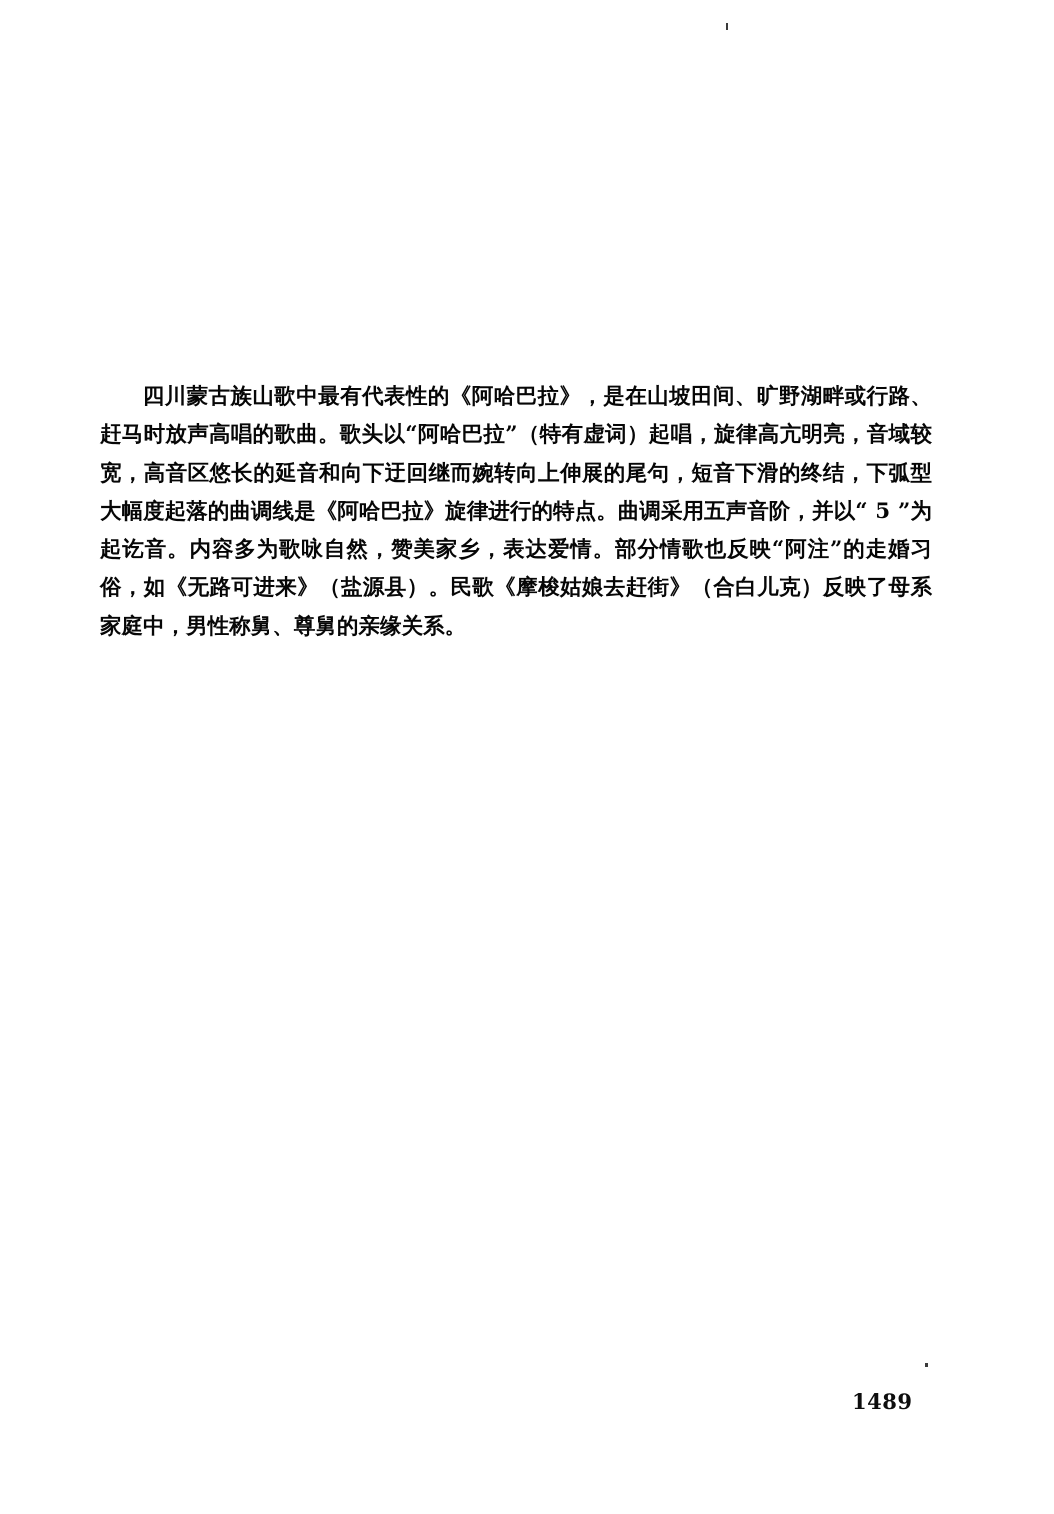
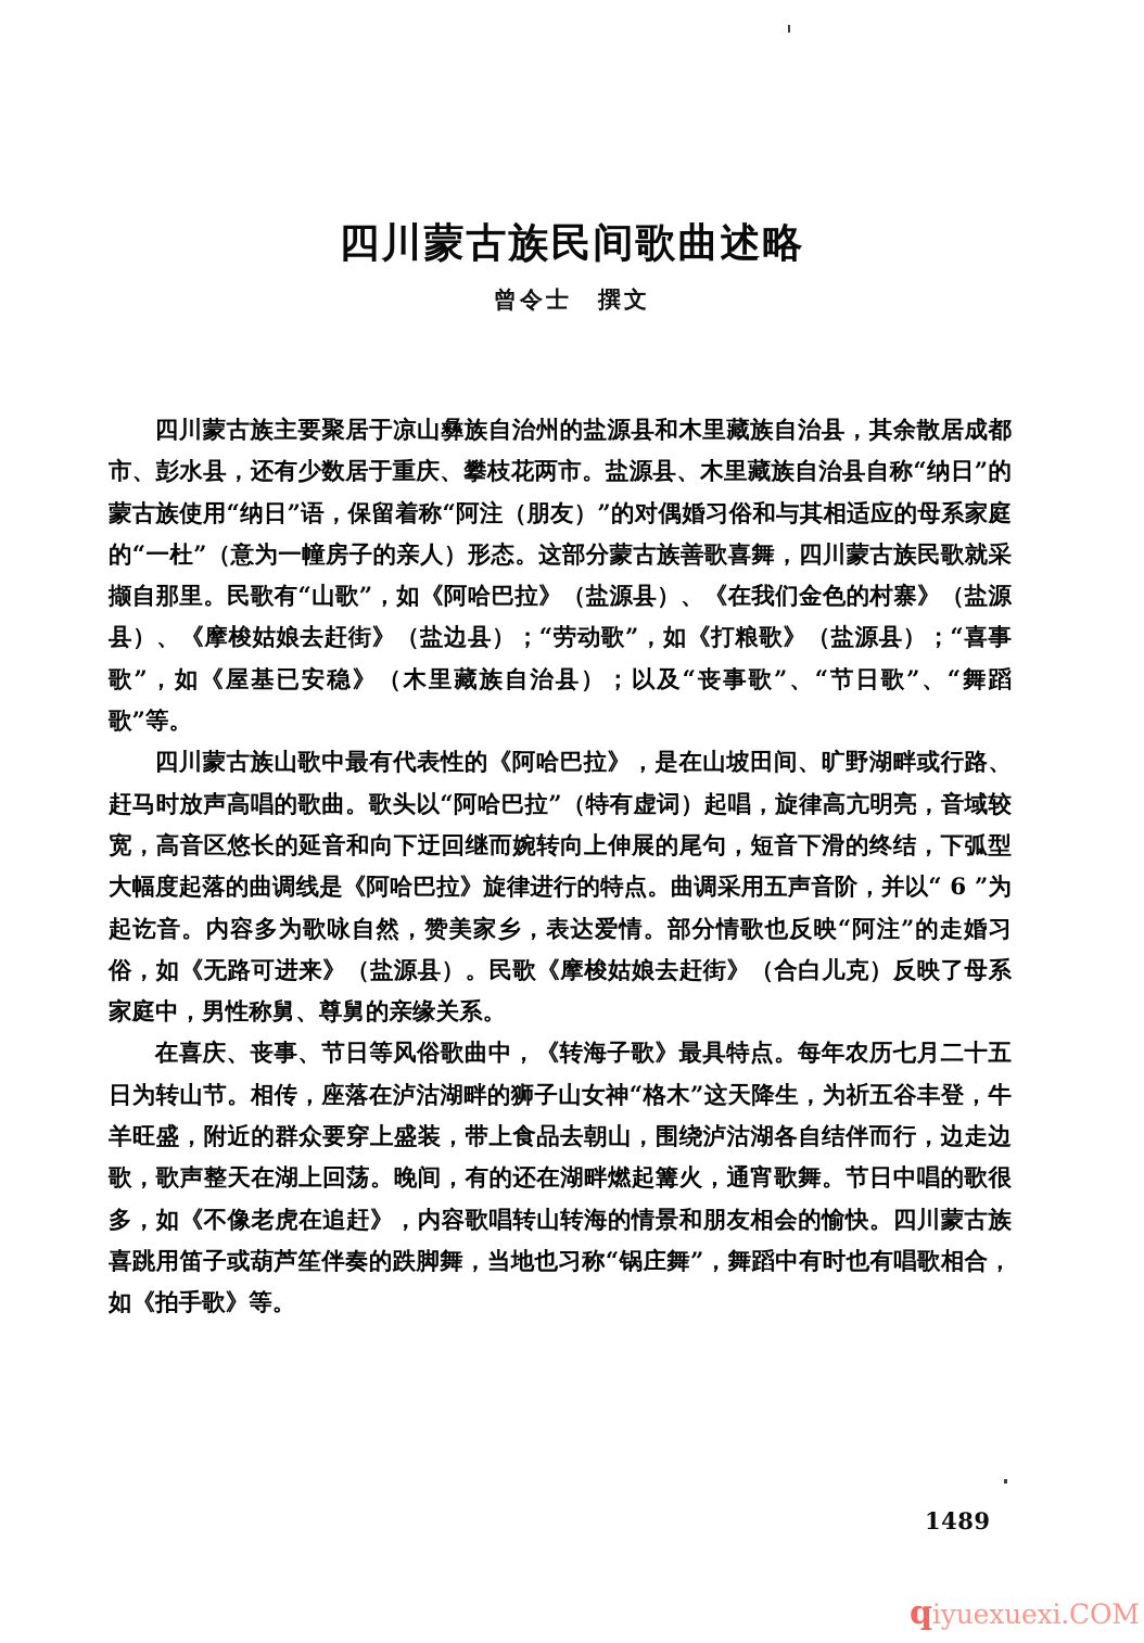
+ 四川蒙古族民间歌曲述略
+ 曾令士 撰文
+ 四川蒙古族主要聚居于凉山彝族自治州的盐源县和木里藏族自治县，其余散居成都市、彭水县，还有少数居于重庆、攀枝花两市。盐源县、木里藏族自治县自称“纳日”的蒙古族使用“纳日”语，保留着称“阿注（朋友）”的对偶婚习俗和与其相适应的母系家庭的“一杜”（意为一幢房子的亲人）形态。这部分蒙古族善歌喜舞，四川蒙古族民歌就采撷自那里。民歌有“山歌”，如《阿哈巴拉》（盐源县）、《在我们金色的村寨》（盐源县）、《摩梭姑娘去赶街》（盐边县）；“劳动歌”，如《打粮歌》（盐源县）；“喜事歌”，如《屋基已安稳》（木里藏族自治县）；以及“丧事歌”、“节日歌”、“舞蹈歌”等。
- 四川蒙古族山歌中最有代表性的《阿哈巴拉》，是在山坡田间、旷野湖畔或行路、赶马时放声高唱的歌曲。歌头以“阿哈巴拉”（特有虚词）起唱，旋律高亢明亮，音域较宽，高音区悠长的延音和向下迂回继而婉转向上伸展的尾句，短音下滑的终结，下弧型大幅度起落的曲调线是《阿哈巴拉》旋律进行的特点。曲调采用五声音阶，并以“ 5 ”为起讫音。内容多为歌咏自然，赞美家乡，表达爱情。部分情歌也反映“阿注”的走婚习俗，如《无路可进来》（盐源县）。民歌《摩梭姑娘去赶街》（合白儿克）反映了母系家庭中，男性称舅、尊舅的亲缘关系。
+ 四川蒙古族山歌中最有代表性的《阿哈巴拉》，是在山坡田间、旷野湖畔或行路、赶马时放声高唱的歌曲。歌头以“阿哈巴拉”（特有虚词）起唱，旋律高亢明亮，音域较宽，高音区悠长的延音和向下迂回继而婉转向上伸展的尾句，短音下滑的终结，下弧型大幅度起落的曲调线是《阿哈巴拉》旋律进行的特点。曲调采用五声音阶，并以“ 6 ”为起讫音。内容多为歌咏自然，赞美家乡，表达爱情。部分情歌也反映“阿注”的走婚习俗，如《无路可进来》（盐源县）。民歌《摩梭姑娘去赶街》（合白儿克）反映了母系家庭中，男性称舅、尊舅的亲缘关系。
+ 在喜庆、丧事、节日等风俗歌曲中，《转海子歌》最具特点。每年农历七月二十五日为转山节。相传，座落在泸沽湖畔的狮子山女神“格木”这天降生，为祈五谷丰登，牛羊旺盛，附近的群众要穿上盛装，带上食品去朝山，围绕泸沽湖各自结伴而行，边走边歌，歌声整天在湖上回荡。晚间，有的还在湖畔燃起篝火，通宵歌舞。节日中唱的歌很多，如《不像老虎在追赶》，内容歌唱转山转海的情景和朋友相会的愉快。四川蒙古族喜跳用笛子或葫芦笙伴奏的跌脚舞，当地也习称“锅庄舞”，舞蹈中有时也有唱歌相合，如《拍手歌》等。
  1489
+ qiyuexuexi.COM
